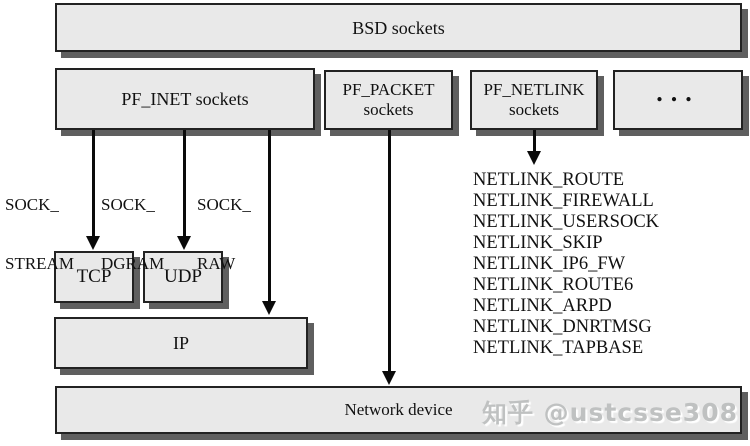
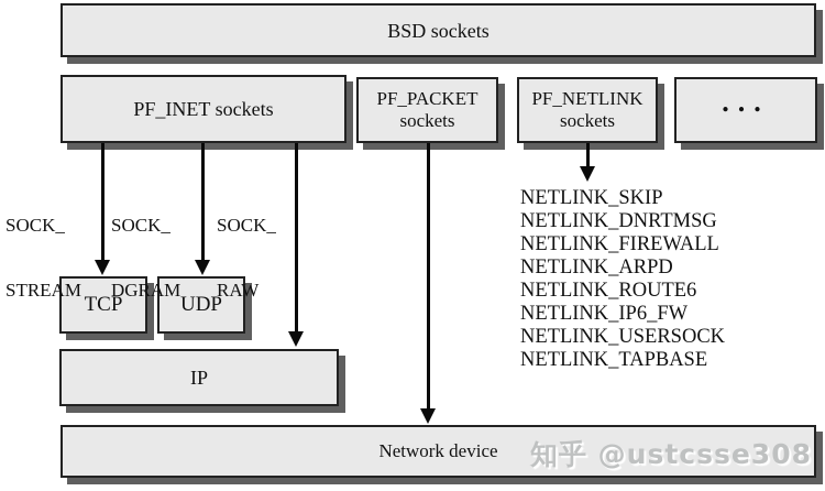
  BSD sockets
  PF_INET sockets
  PF_PACKET
  sockets
  PF_NETLINK
  sockets
  ...
  TCP
  UDP
  IP
  Network device
  SOCK_
  STREAM
  SOCK_
  DGRAM
  SOCK_
  RAW
- NETLINK_ROUTE
- NETLINK_FIREWALL
+ NETLINK_SKIP
- NETLINK_USERSOCK
+ NETLINK_DNRTMSG
- NETLINK_SKIP
+ NETLINK_FIREWALL
- NETLINK_IP6_FW
+ NETLINK_ARPD
  NETLINK_ROUTE6
- NETLINK_ARPD
+ NETLINK_IP6_FW
- NETLINK_DNRTMSG
+ NETLINK_USERSOCK
  NETLINK_TAPBASE
  知乎 @ustcsse308
